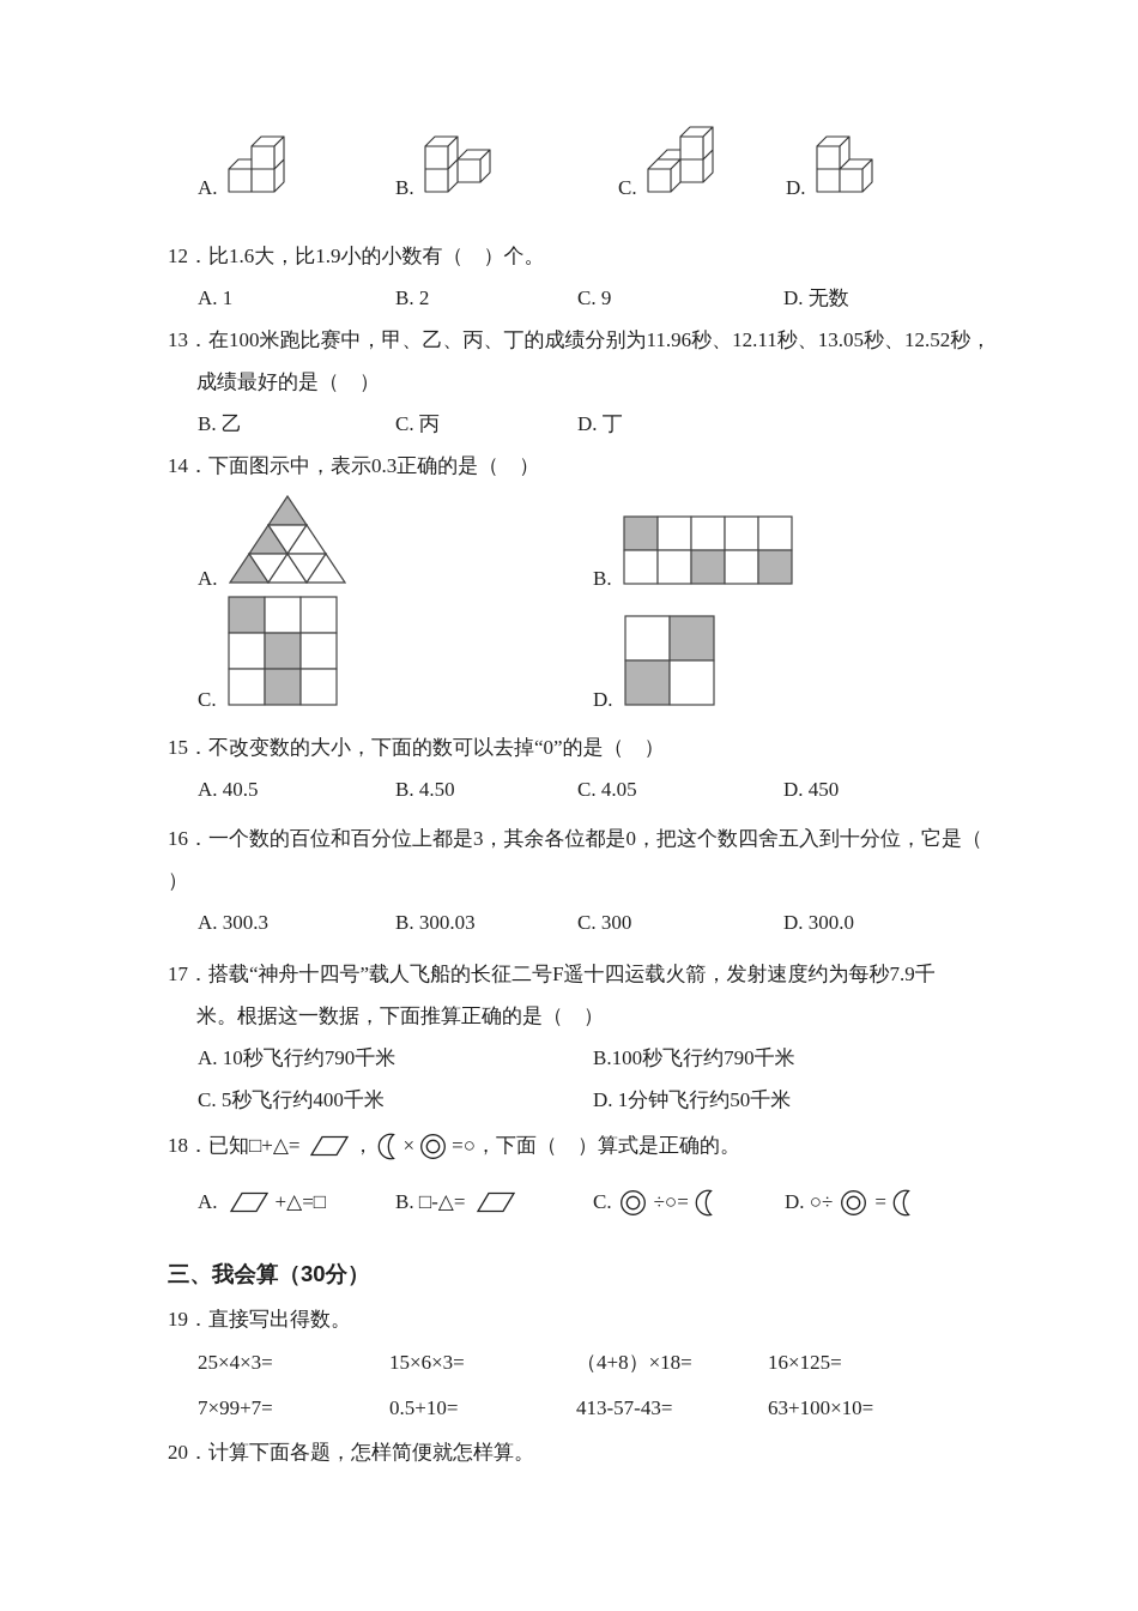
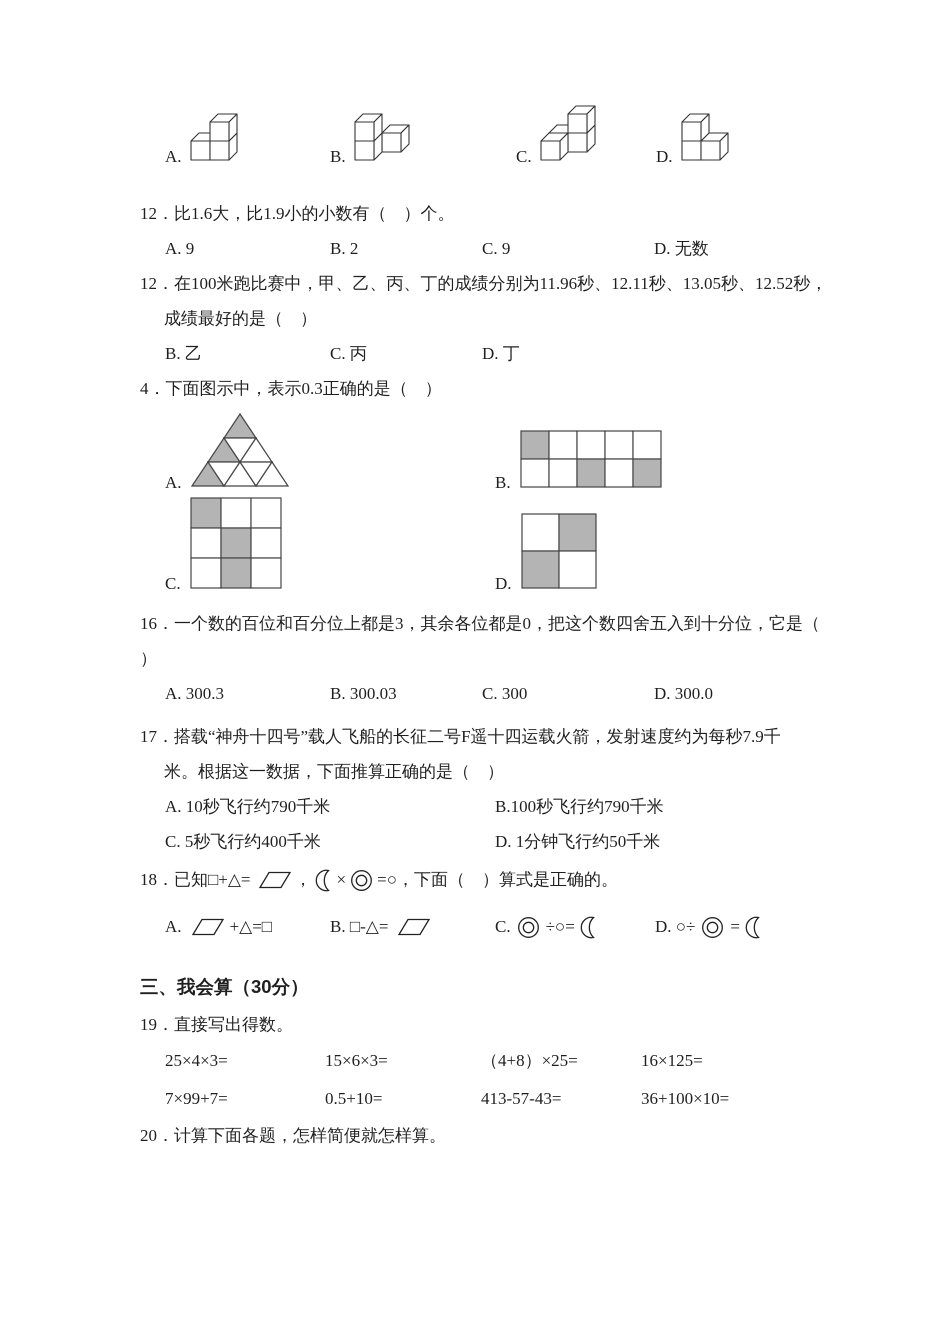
  A.
  B.
  C.
  D.
  12．比1.6大，比1.9小的小数有（ ）个。
- A. 1
+ A. 9
  B. 2
  C. 9
  D. 无数
- 13．在100米跑比赛中，甲、乙、丙、丁的成绩分别为11.96秒、12.11秒、13.05秒、12.52秒，
+ 12．在100米跑比赛中，甲、乙、丙、丁的成绩分别为11.96秒、12.11秒、13.05秒、12.52秒，
  成绩最好的是（ ）
  B. 乙
  C. 丙
  D. 丁
- 14．下面图示中，表示0.3正确的是（ ）
+ 4．下面图示中，表示0.3正确的是（ ）
  A.
  B.
  C.
  D.
- 15．不改变数的大小，下面的数可以去掉“0”的是（ ）
- A. 40.5
- B. 4.50
- C. 4.05
- D. 450
  16．一个数的百位和百分位上都是3，其余各位都是0，把这个数四舍五入到十分位，它是（
  ）
  A. 300.3
  B. 300.03
  C. 300
  D. 300.0
  17．搭载“神舟十四号”载人飞船的长征二号F遥十四运载火箭，发射速度约为每秒7.9千
  米。根据这一数据，下面推算正确的是（ ）
  A. 10秒飞行约790千米
  B.100秒飞行约790千米
  C. 5秒飞行约400千米
  D. 1分钟飞行约50千米
  18．已知□+△=
  ，
  ×
  =○，下面（ ）算式是正确的。
  A.
  +△=□
  B. □-△=
  C.
  ÷○=
  D. ○÷
  =
  三、我会算（30分）
  19．直接写出得数。
  25×4×3=
  15×6×3=
- （4+8）×18=
+ （4+8）×25=
  16×125=
  7×99+7=
  0.5+10=
  413-57-43=
- 63+100×10=
+ 36+100×10=
  20．计算下面各题，怎样简便就怎样算。
